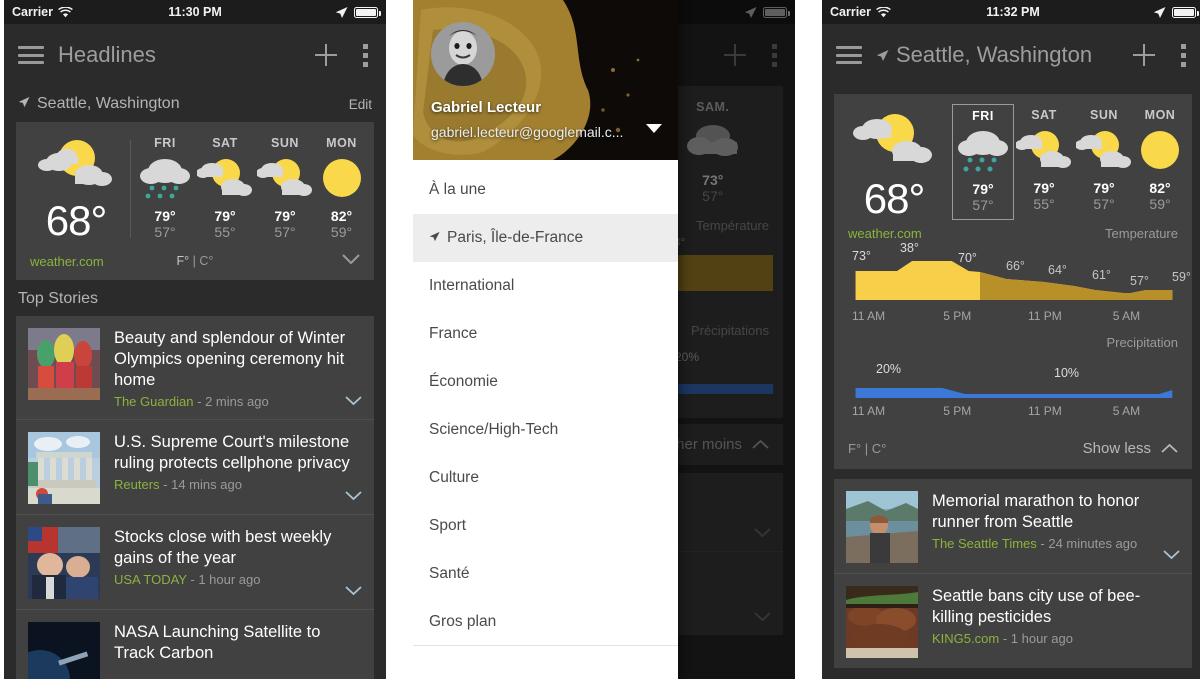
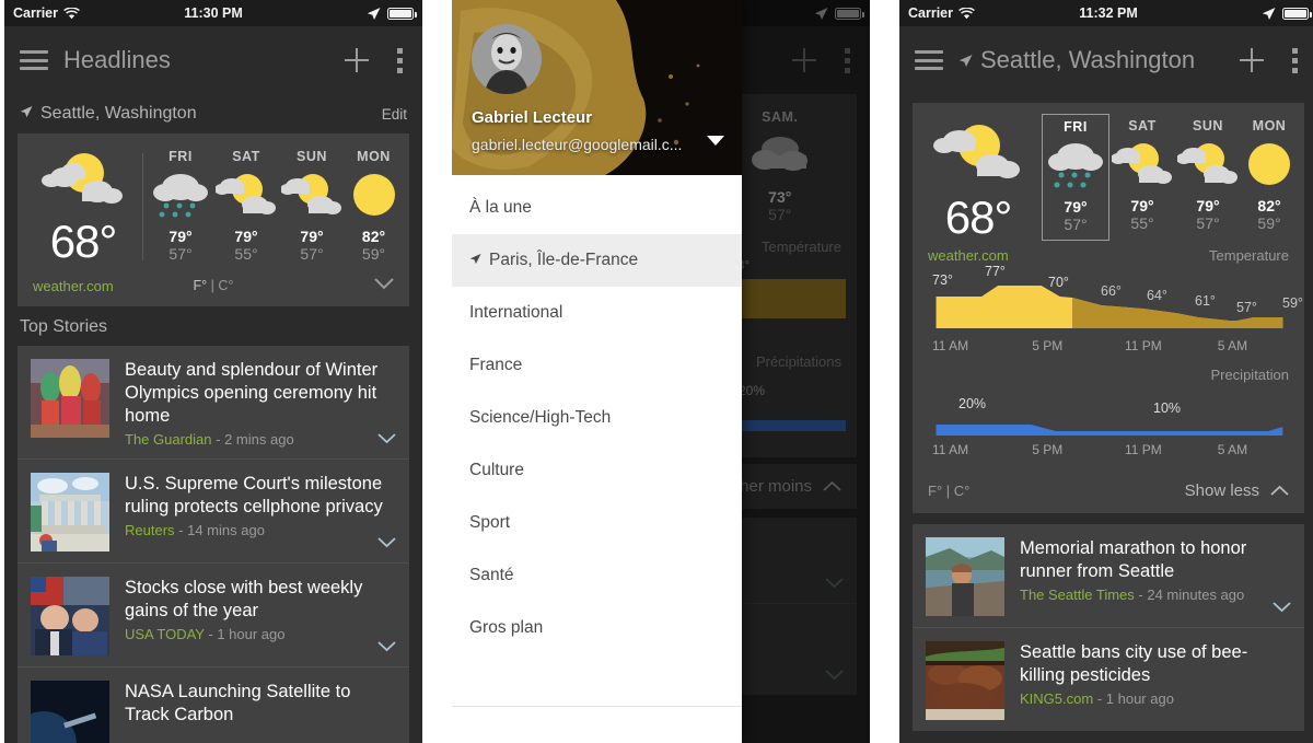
  Carrier
  11:30 PM
  Headlines
  Seattle, Washington
  Edit
  68°
  FRI
  79°
  57°
  SAT
  79°
  55°
  SUN
  79°
  57°
  MON
  82°
  59°
  weather.com
  F° | C°
  Top Stories
  Beauty and splendour of Winter Olympics opening ceremony hit home
  The Guardian - 2 mins ago
  U.S. Supreme Court's milestone ruling protects cellphone privacy
  Reuters - 14 mins ago
  Stocks close with best weekly gains of the year
  USA TODAY - 1 hour ago
  NASA Launching Satellite to Track Carbon
  SAM.
  73°
  57°
  Température
  Précipitations
  20%
  her moins
  Gabriel Lecteur
  gabriel.lecteur@googlemail.c...
  À la une
  Paris, Île-de-France
  International
  France
- Économie
  Science/High-Tech
  Culture
  Sport
  Santé
  Gros plan
  Carrier
  11:32 PM
  Seattle, Washington
  68°
  FRI
  79°
  57°
  SAT
  79°
  55°
  SUN
  79°
  57°
  MON
  82°
  59°
  weather.com
  Temperature
  73°
- 38°
+ 77°
  70°
  66°
  64°
  61°
  57°
  59°
  11 AM
  5 PM
  11 PM
  5 AM
  Precipitation
  20%
  10%
  11 AM
  5 PM
  11 PM
  5 AM
  F° | C°
  Show less
  Memorial marathon to honor runner from Seattle
  The Seattle Times - 24 minutes ago
  Seattle bans city use of bee-killing pesticides
  KING5.com - 1 hour ago
